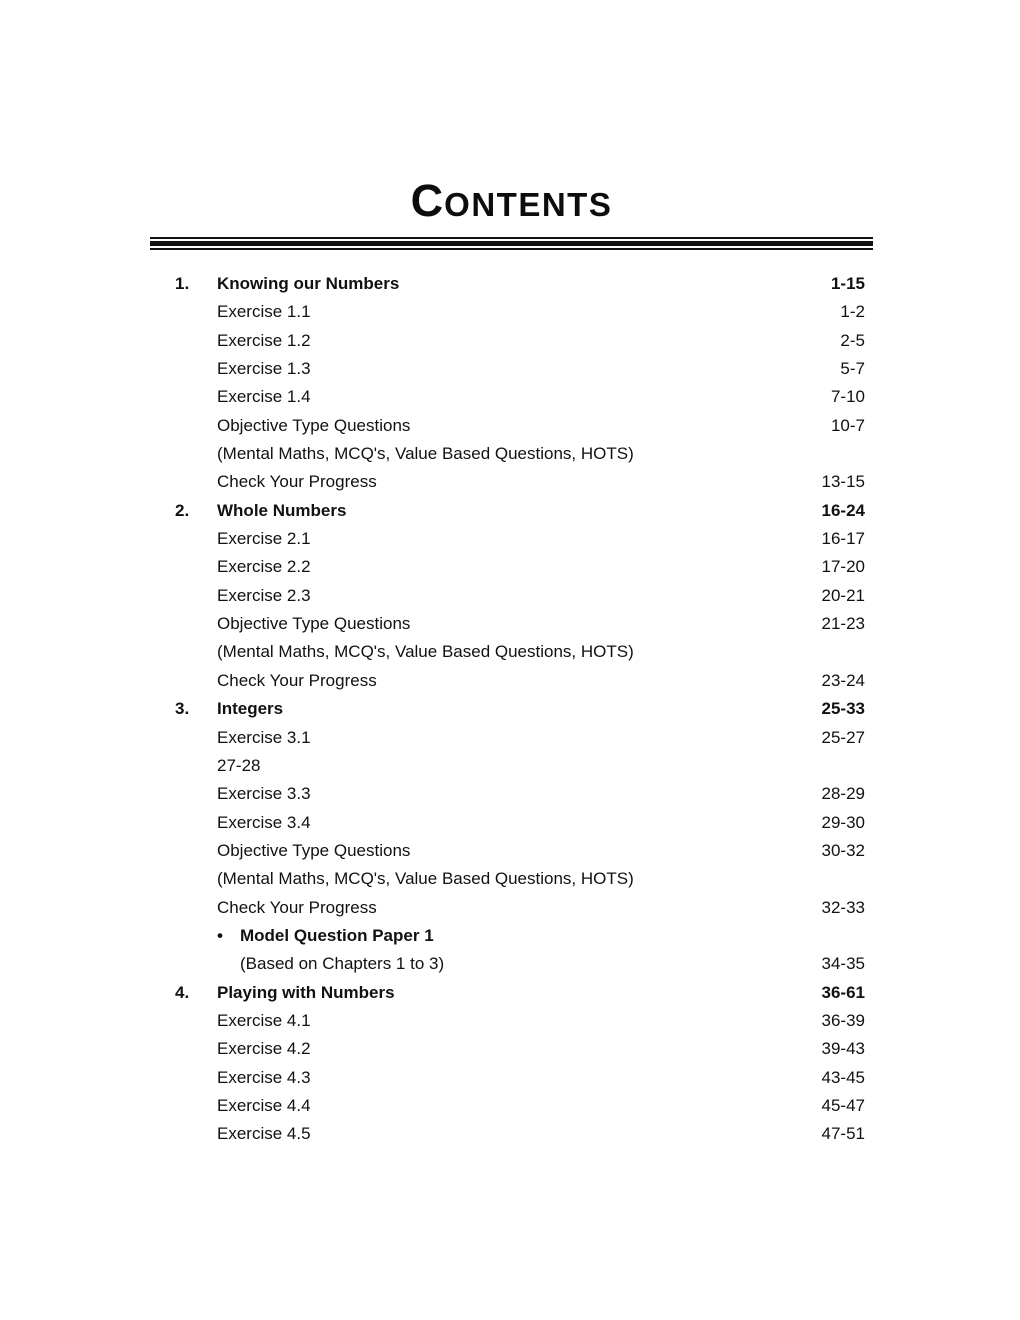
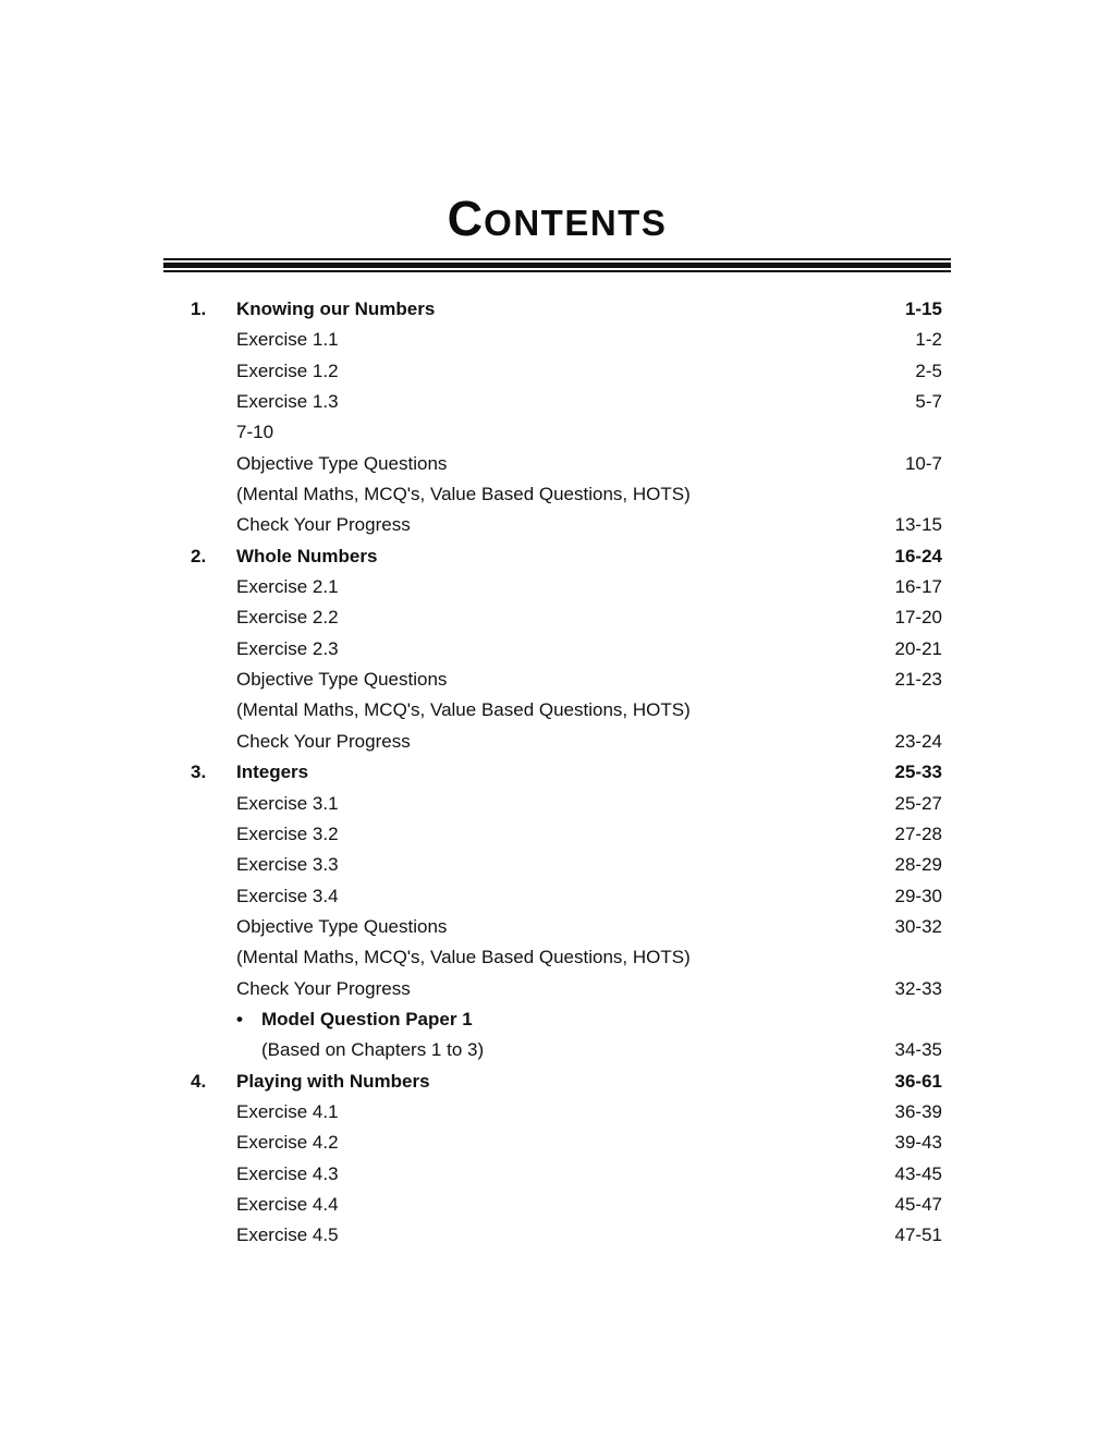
  CONTENTS
  1.
  Knowing our Numbers
  1-15
  Exercise 1.1
  1-2
  Exercise 1.2
  2-5
  Exercise 1.3
  5-7
- Exercise 1.4
  7-10
  Objective Type Questions
  10-7
  (Mental Maths, MCQ's, Value Based Questions, HOTS)
  Check Your Progress
  13-15
  2.
  Whole Numbers
  16-24
  Exercise 2.1
  16-17
  Exercise 2.2
  17-20
  Exercise 2.3
  20-21
  Objective Type Questions
  21-23
  (Mental Maths, MCQ's, Value Based Questions, HOTS)
  Check Your Progress
  23-24
  3.
  Integers
  25-33
  Exercise 3.1
  25-27
+ Exercise 3.2
  27-28
  Exercise 3.3
  28-29
  Exercise 3.4
  29-30
  Objective Type Questions
  30-32
  (Mental Maths, MCQ's, Value Based Questions, HOTS)
  Check Your Progress
  32-33
  • Model Question Paper 1
  (Based on Chapters 1 to 3)
  34-35
  4.
  Playing with Numbers
  36-61
  Exercise 4.1
  36-39
  Exercise 4.2
  39-43
  Exercise 4.3
  43-45
  Exercise 4.4
  45-47
  Exercise 4.5
  47-51
